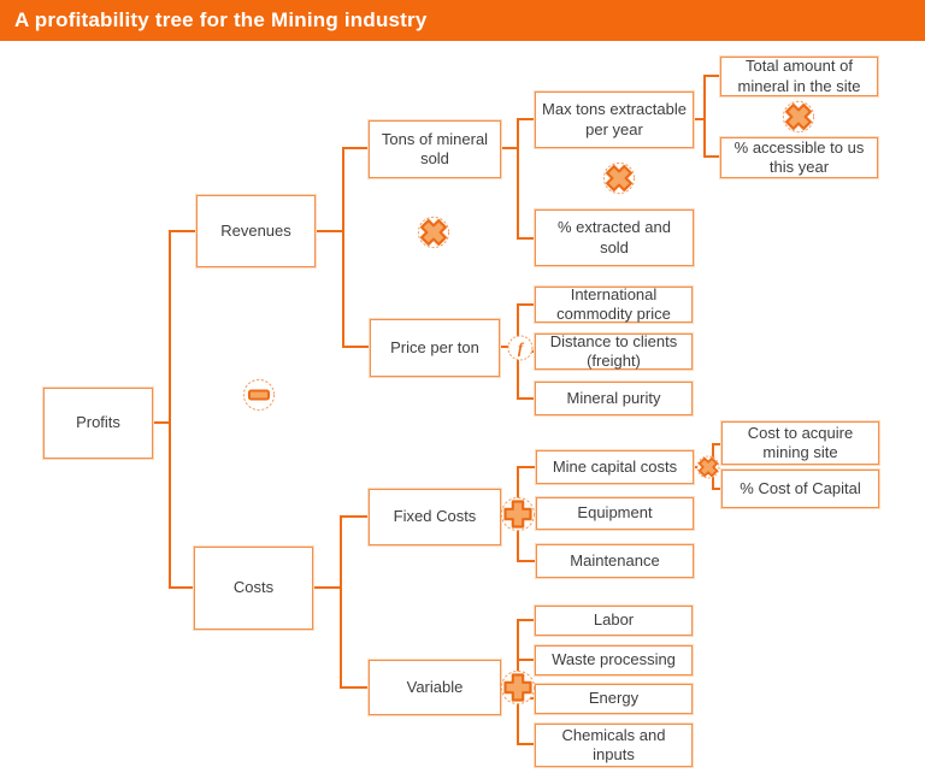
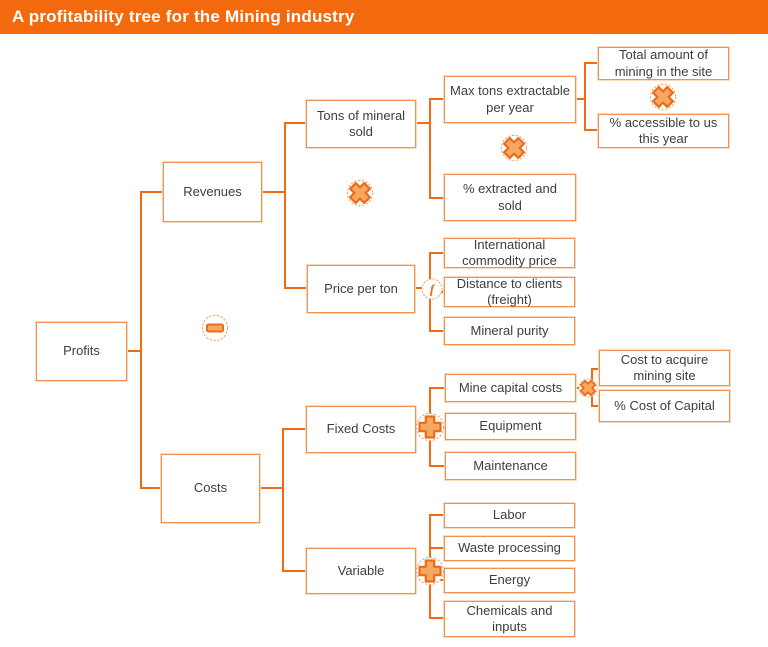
  A profitability tree for the Mining industry
  Profits
  Revenues
  Costs
  Tons of mineral sold
  Price per ton
  Max tons extractable per year
  % extracted and sold
- Total amount of mineral in the site
+ Total amount of mining in the site
  % accessible to us this year
  International commodity price
  Distance to clients (freight)
  Mineral purity
  Fixed Costs
  Variable
  Mine capital costs
  Equipment
  Maintenance
  Cost to acquire mining site
  % Cost of Capital
  Labor
  Waste processing
  Energy
  Chemicals and inputs
  f
